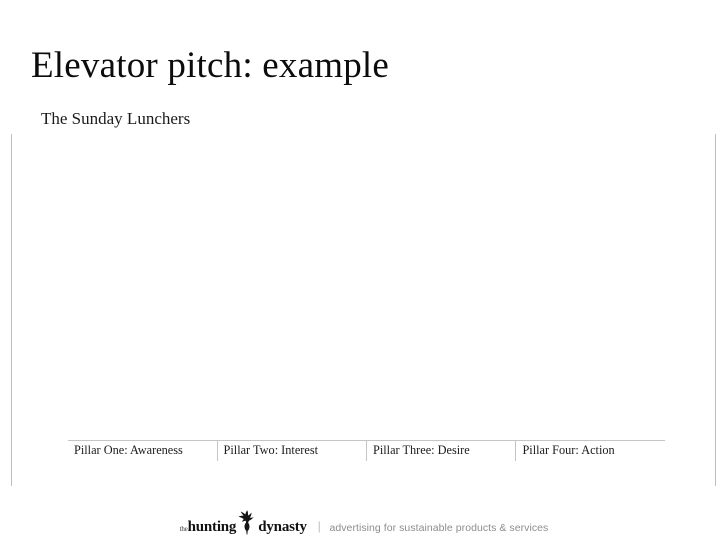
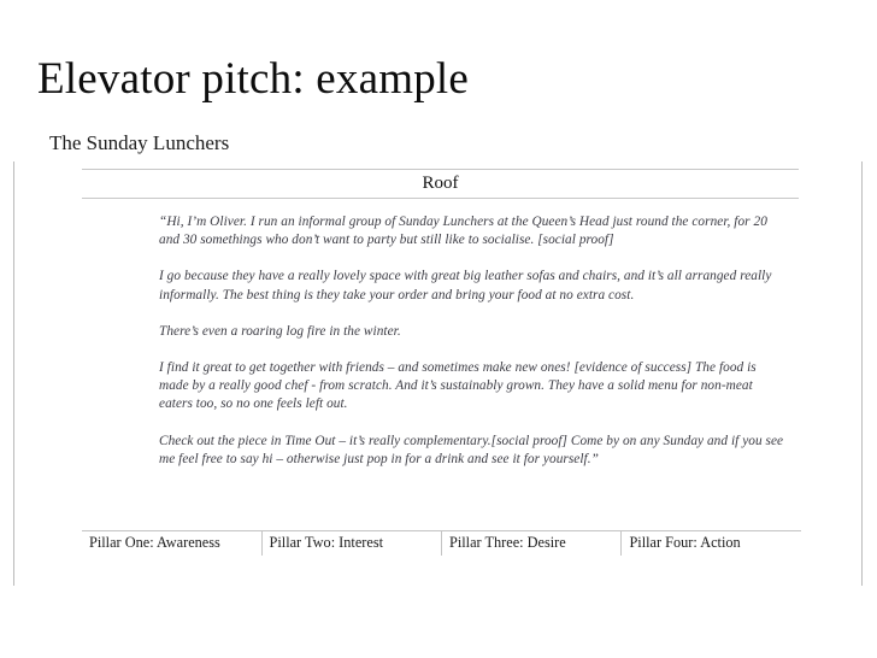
  Elevator pitch: example
  The Sunday Lunchers
+ Roof
+ “Hi, I’m Oliver. I run an informal group of Sunday Lunchers at the Queen’s Head just round the corner, for 20 and 30 somethings who don’t want to party but still like to socialise. [social proof]
+ I go because they have a really lovely space with great big leather sofas and chairs, and it’s all arranged really informally. The best thing is they take your order and bring your food at no extra cost.
+ There’s even a roaring log fire in the winter.
+ I find it great to get together with friends – and sometimes make new ones! [evidence of success] The food is made by a really good chef - from scratch. And it’s sustainably grown. They have a solid menu for non-meat eaters too, so no one feels left out.
+ Check out the piece in Time Out – it’s really complementary.[social proof] Come by on any Sunday and if you see me feel free to say hi – otherwise just pop in for a drink and see it for yourself.”
  Pillar One: Awareness	Pillar Two: Interest	Pillar Three: Desire	Pillar Four: Action
- the
- hunting
- dynasty
- |
- advertising for sustainable products & services
